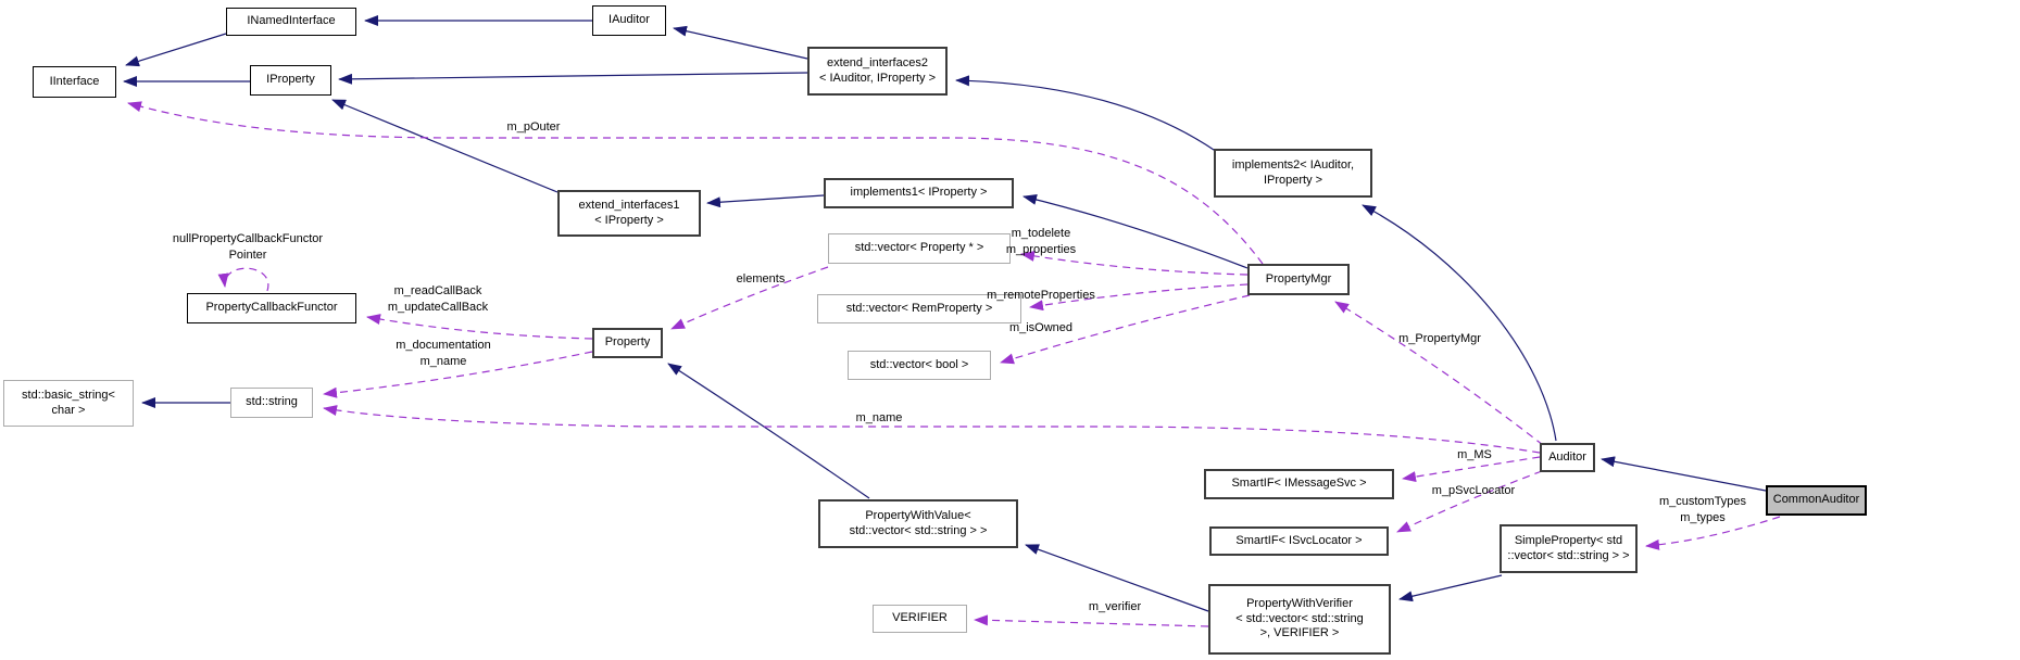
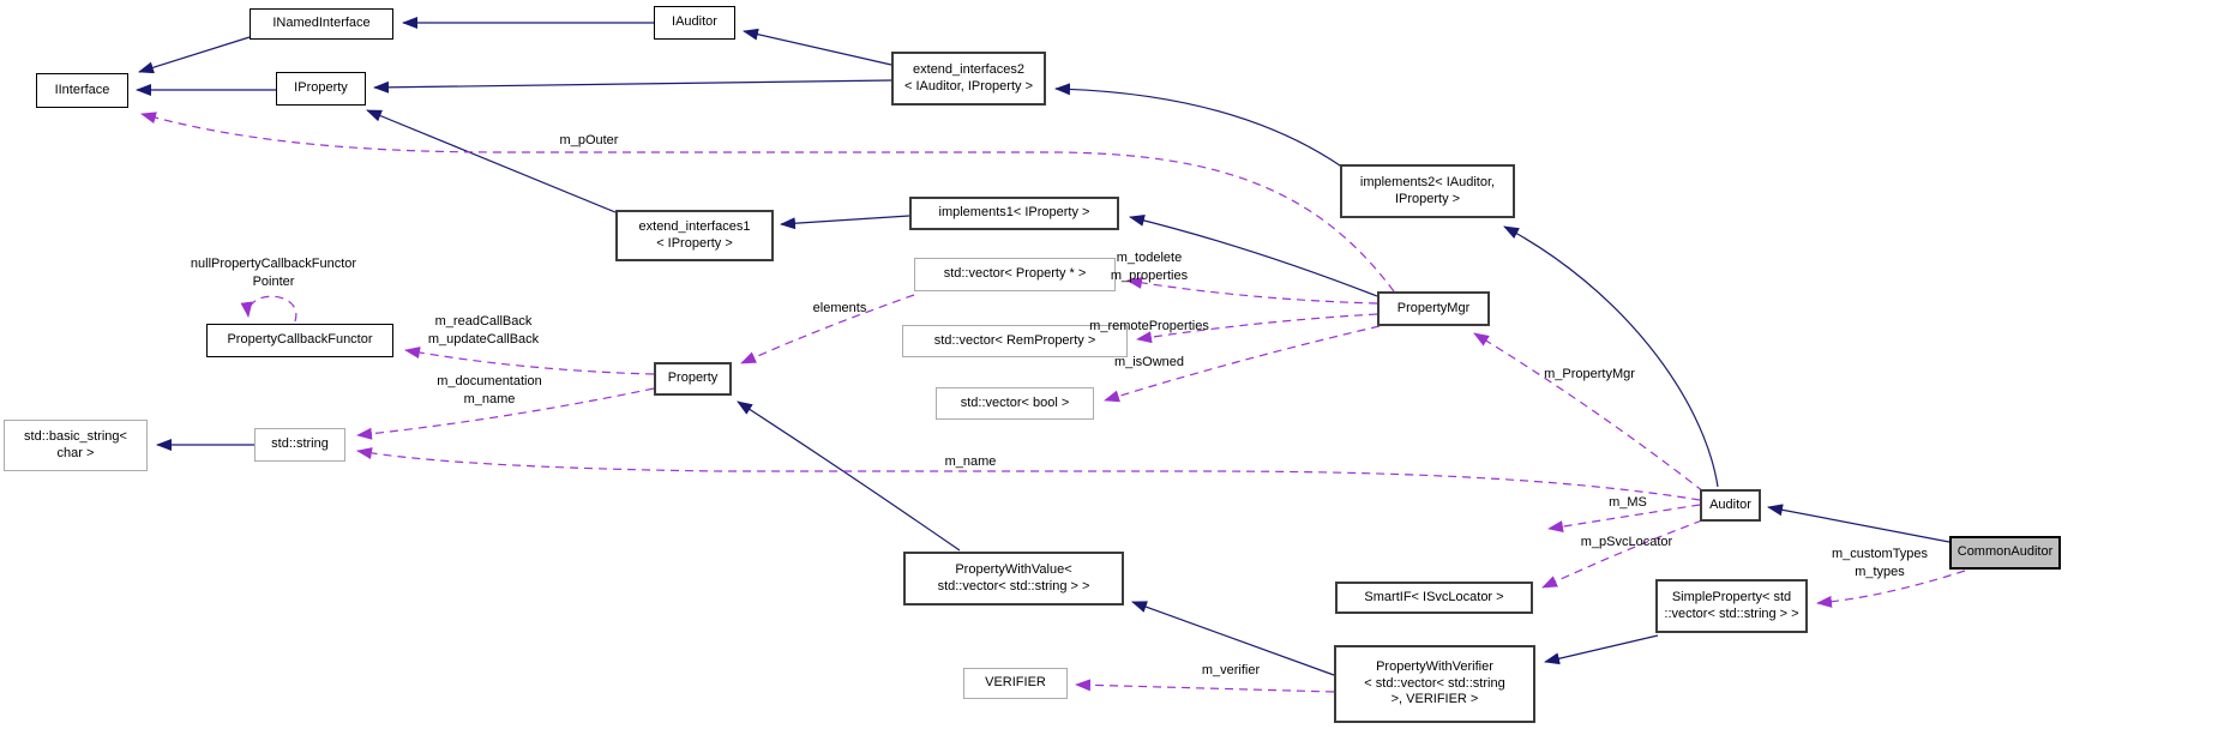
  IInterface
  INamedInterface
  IAuditor
  IProperty
  extend_interfaces2
  < IAuditor, IProperty >
  implements2< IAuditor,
  IProperty >
  extend_interfaces1
  < IProperty >
  implements1< IProperty >
  std::vector< Property * >
  std::vector< RemProperty >
  std::vector< bool >
  PropertyMgr
  PropertyCallbackFunctor
  Property
  std::basic_string<
  char >
  std::string
  PropertyWithValue<
  std::vector< std::string > >
- SmartIF< IMessageSvc >
  SmartIF< ISvcLocator >
  PropertyWithVerifier
  < std::vector< std::string
  >, VERIFIER >
  SimpleProperty< std
  ::vector< std::string > >
  Auditor
  CommonAuditor
  VERIFIER
  m_pOuter
  nullPropertyCallbackFunctor
  Pointer
  m_readCallBack
  m_updateCallBack
  m_documentation
  m_name
  elements
  m_todelete
  m_properties
  m_remoteProperties
  m_isOwned
  m_PropertyMgr
  m_name
  m_MS
  m_pSvcLocator
  m_customTypes
  m_types
  m_verifier
